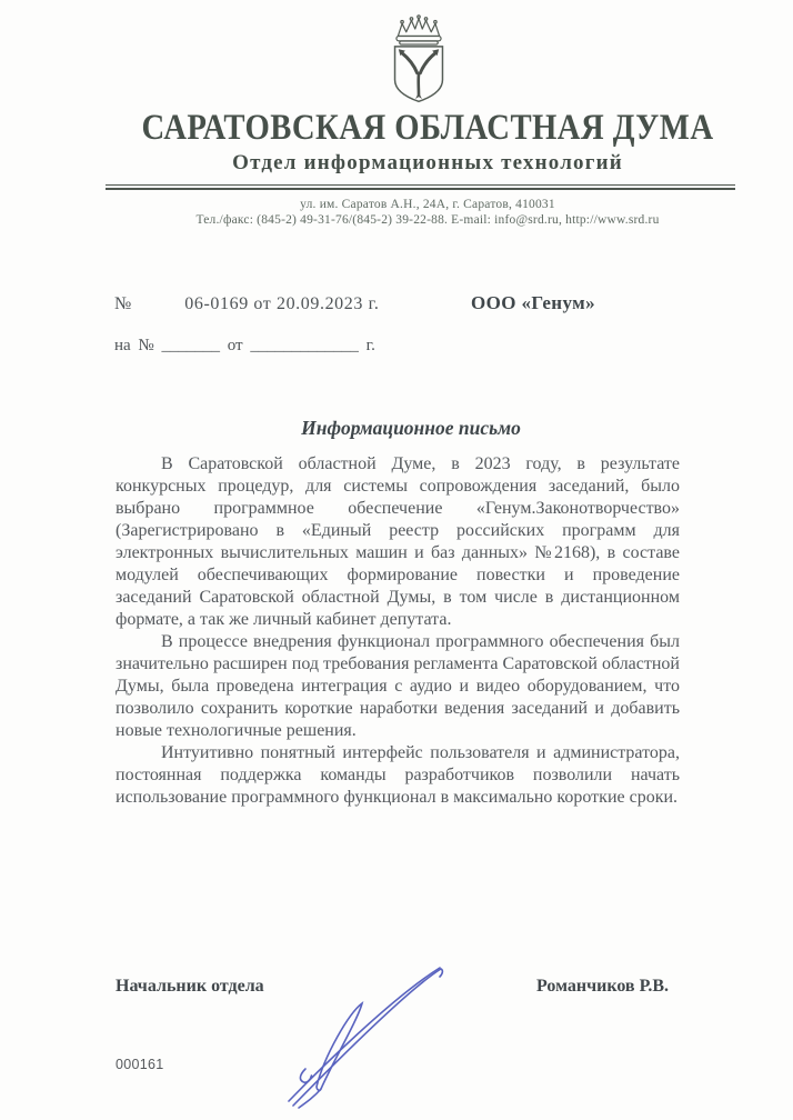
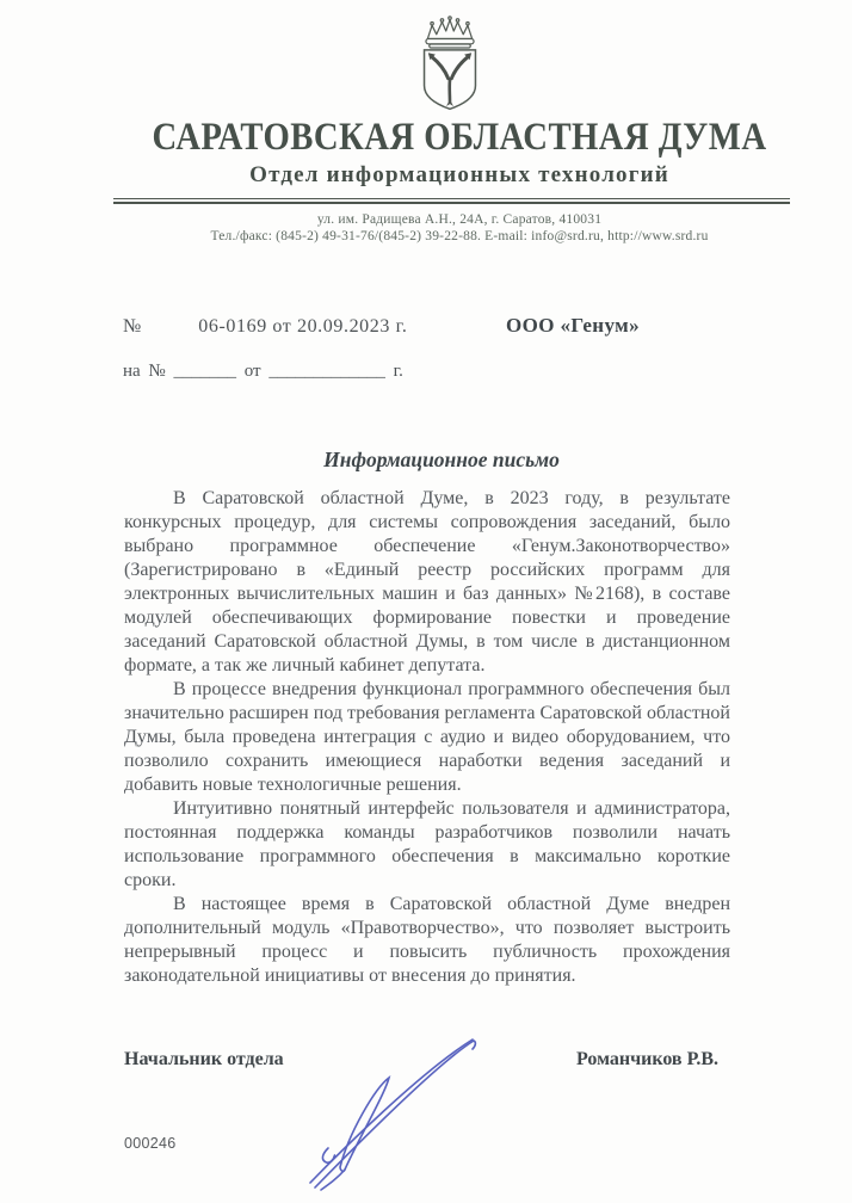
  САРАТОВСКАЯ ОБЛАСТНАЯ ДУМА
  Отдел информационных технологий
- ул. им. Саратов А.Н., 24А, г. Саратов, 410031
+ ул. им. Радищева А.Н., 24А, г. Саратов, 410031
  Тел./факс: (845-2) 49-31-76/(845-2) 39-22-88. E-mail: info@srd.ru, http://www.srd.ru
  № 06-0169 от 20.09.2023 г.
  ООО «Генум»
  на № _______ от _____________ г.
  Информационное письмо
  В Саратовской областной Думе, в 2023 году, в результате конкурсных процедур, для системы сопровождения заседаний, было выбрано программное обеспечение «Генум.Законотворчество» (Зарегистрировано в «Единый реестр российских программ для электронных вычислительных машин и баз данных» №2168), в составе модулей обеспечивающих формирование повестки и проведение заседаний Саратовской областной Думы, в том числе в дистанционном формате, а так же личный кабинет депутата.
- В процессе внедрения функционал программного обеспечения был значительно расширен под требования регламента Саратовской областной Думы, была проведена интеграция с аудио и видео оборудованием, что позволило сохранить короткие наработки ведения заседаний и добавить новые технологичные решения.
+ В процессе внедрения функционал программного обеспечения был значительно расширен под требования регламента Саратовской областной Думы, была проведена интеграция с аудио и видео оборудованием, что позволило сохранить имеющиеся наработки ведения заседаний и добавить новые технологичные решения.
- Интуитивно понятный интерфейс пользователя и администратора, постоянная поддержка команды разработчиков позволили начать использование программного функционал в максимально короткие сроки.
+ Интуитивно понятный интерфейс пользователя и администратора, постоянная поддержка команды разработчиков позволили начать использование программного обеспечения в максимально короткие сроки.
+ В настоящее время в Саратовской областной Думе внедрен дополнительный модуль «Правотворчество», что позволяет выстроить непрерывный процесс и повысить публичность прохождения законодательной инициативы от внесения до принятия.
  Начальник отдела
  Романчиков Р.В.
- 000161
+ 000246
